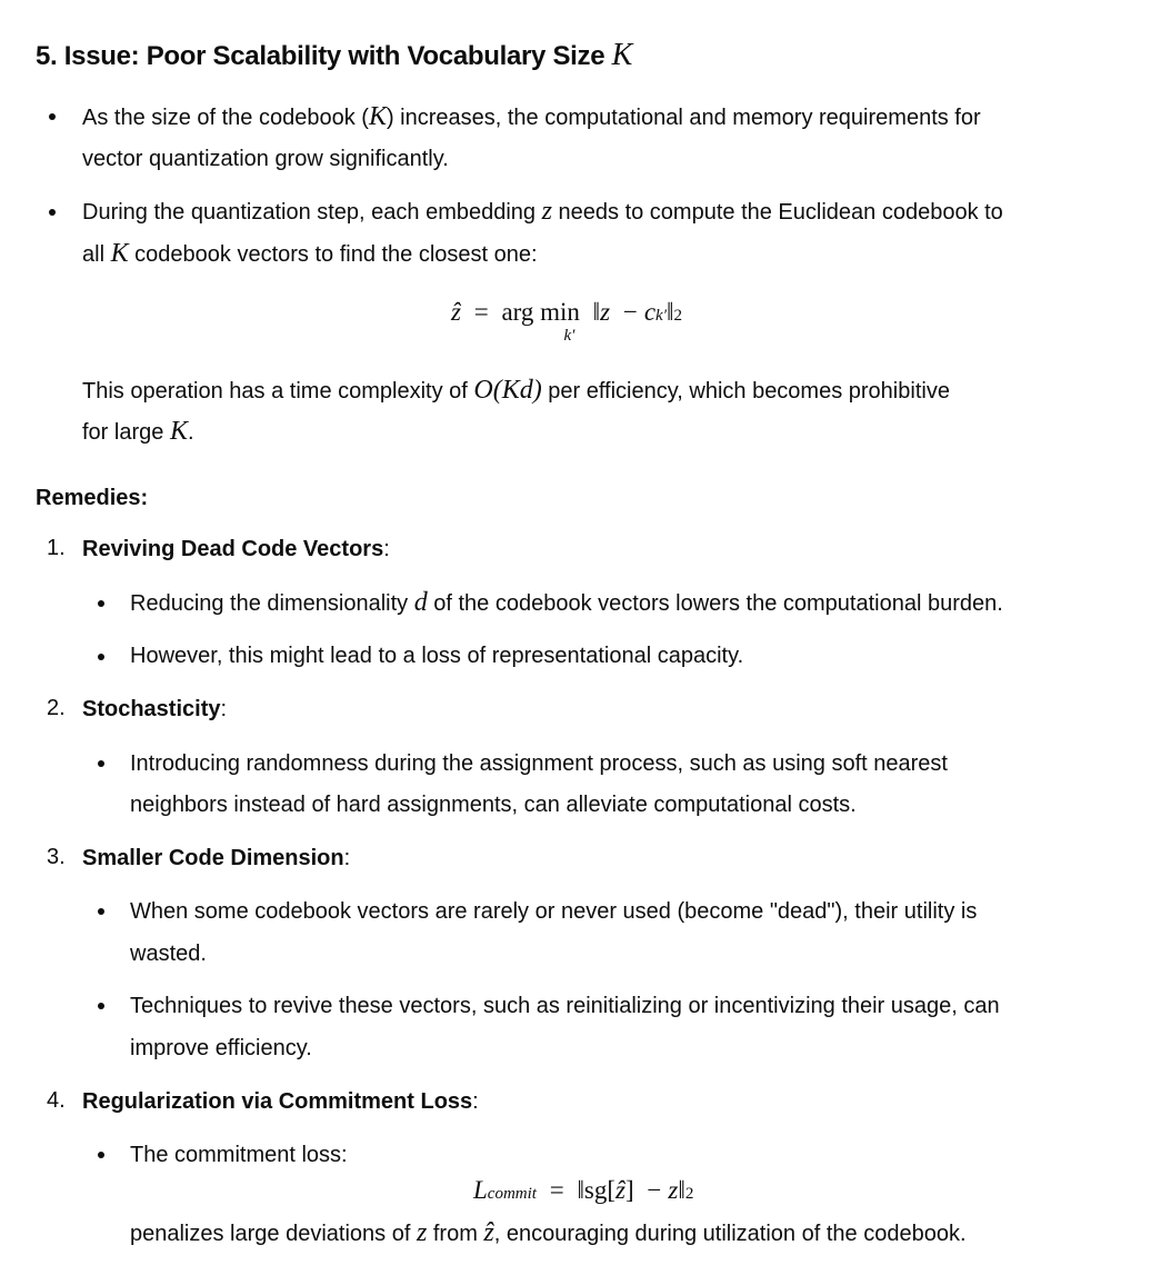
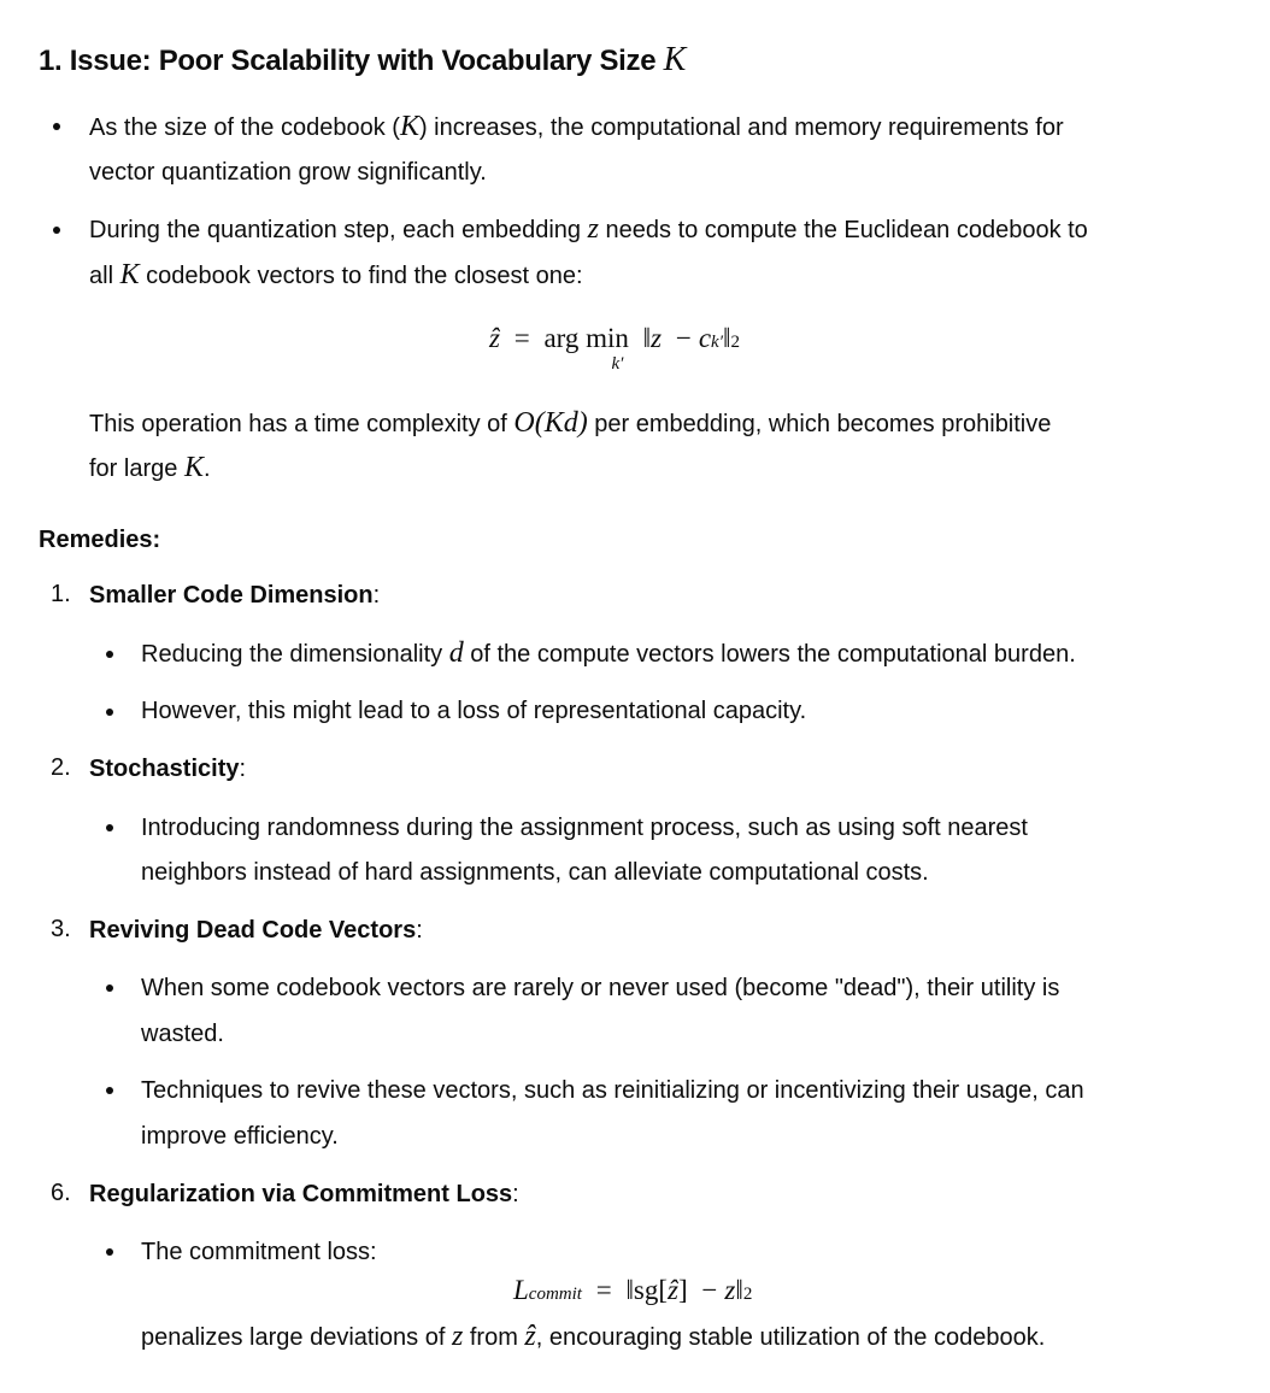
- 5. Issue: Poor Scalability with Vocabulary Size K
+ 1. Issue: Poor Scalability with Vocabulary Size K
  As the size of the codebook (K) increases, the computational and memory requirements for
  vector quantization grow significantly.
  During the quantization step, each embedding z needs to compute the Euclidean codebook to
  all K codebook vectors to find the closest one:
  ẑ = arg min
  k′
  ‖z − ck′‖2
- This operation has a time complexity of O(Kd) per efficiency, which becomes prohibitive
+ This operation has a time complexity of O(Kd) per embedding, which becomes prohibitive
  for large K.
  Remedies:
  1.
- Reviving Dead Code Vectors:
+ Smaller Code Dimension:
- Reducing the dimensionality d of the codebook vectors lowers the computational burden.
+ Reducing the dimensionality d of the compute vectors lowers the computational burden.
  However, this might lead to a loss of representational capacity.
  2.
  Stochasticity:
  Introducing randomness during the assignment process, such as using soft nearest
  neighbors instead of hard assignments, can alleviate computational costs.
  3.
- Smaller Code Dimension:
+ Reviving Dead Code Vectors:
  When some codebook vectors are rarely or never used (become "dead"), their utility is
  wasted.
  Techniques to revive these vectors, such as reinitializing or incentivizing their usage, can
  improve efficiency.
- 4.
+ 6.
  Regularization via Commitment Loss:
  The commitment loss:
  Lcommit = ‖sg[ẑ] − z‖2
- penalizes large deviations of z from ẑ, encouraging during utilization of the codebook.
+ penalizes large deviations of z from ẑ, encouraging stable utilization of the codebook.
